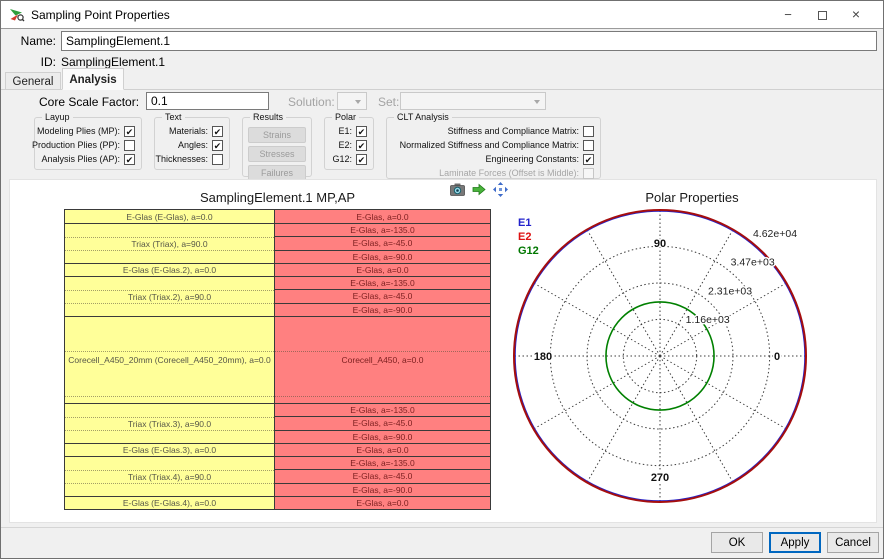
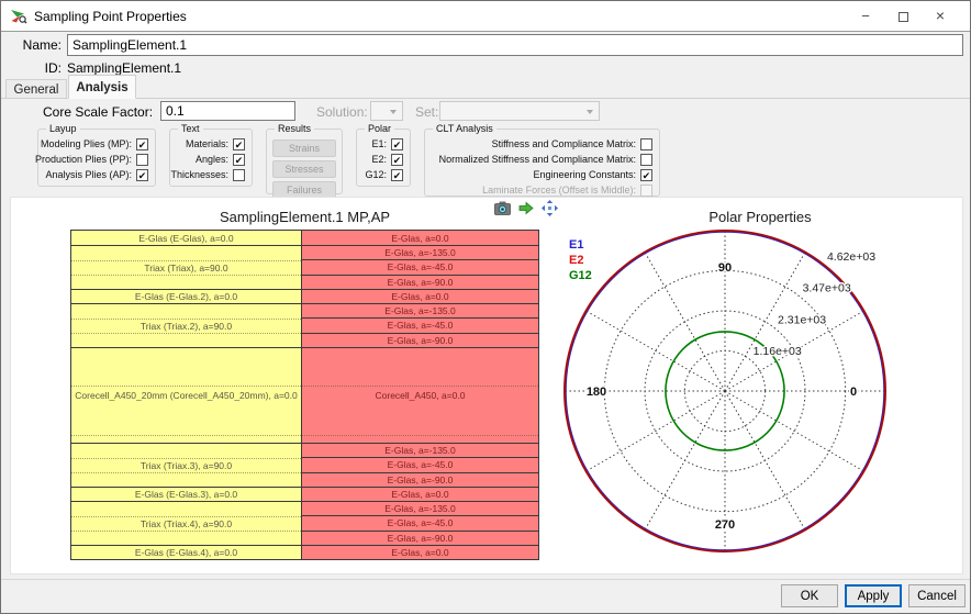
  Sampling Point Properties
  −
  ×
  Name:
  SamplingElement.1
  ID:
  SamplingElement.1
  General
  Analysis
  Core Scale Factor:
  0.1
  Solution:
  Set:
  Layup
  Modeling Plies (MP):
  ✔
  Production Plies (PP):
  Analysis Plies (AP):
  ✔
  Text
  Materials:
  ✔
  Angles:
  ✔
  Thicknesses:
  Results
  Strains
  Stresses
  Failures
  Polar
  E1:
  ✔
  E2:
  ✔
  G12:
  ✔
  CLT Analysis
  Stiffness and Compliance Matrix:
  Normalized Stiffness and Compliance Matrix:
  Engineering Constants:
  ✔
  Laminate Forces (Offset is Middle):
  SamplingElement.1 MP,AP
  E-Glas (E-Glas), a=0.0
  E-Glas, a=0.0
  Triax (Triax), a=90.0
  E-Glas, a=-135.0
  E-Glas, a=-45.0
  E-Glas, a=-90.0
  E-Glas (E-Glas.2), a=0.0
  E-Glas, a=0.0
  Triax (Triax.2), a=90.0
  E-Glas, a=-135.0
  E-Glas, a=-45.0
  E-Glas, a=-90.0
  Corecell_A450_20mm (Corecell_A450_20mm), a=0.0
  Corecell_A450, a=0.0
  Triax (Triax.3), a=90.0
  E-Glas, a=-135.0
  E-Glas, a=-45.0
  E-Glas, a=-90.0
  E-Glas (E-Glas.3), a=0.0
  E-Glas, a=0.0
  Triax (Triax.4), a=90.0
  E-Glas, a=-135.0
  E-Glas, a=-45.0
  E-Glas, a=-90.0
  E-Glas (E-Glas.4), a=0.0
  E-Glas, a=0.0
  Polar Properties
  E1
  E2
  G12
  0
  90
  180
  270
  1.16e+03
  2.31e+03
  3.47e+03
- 4.62e+04
+ 4.62e+03
  OK
  Apply
  Cancel
